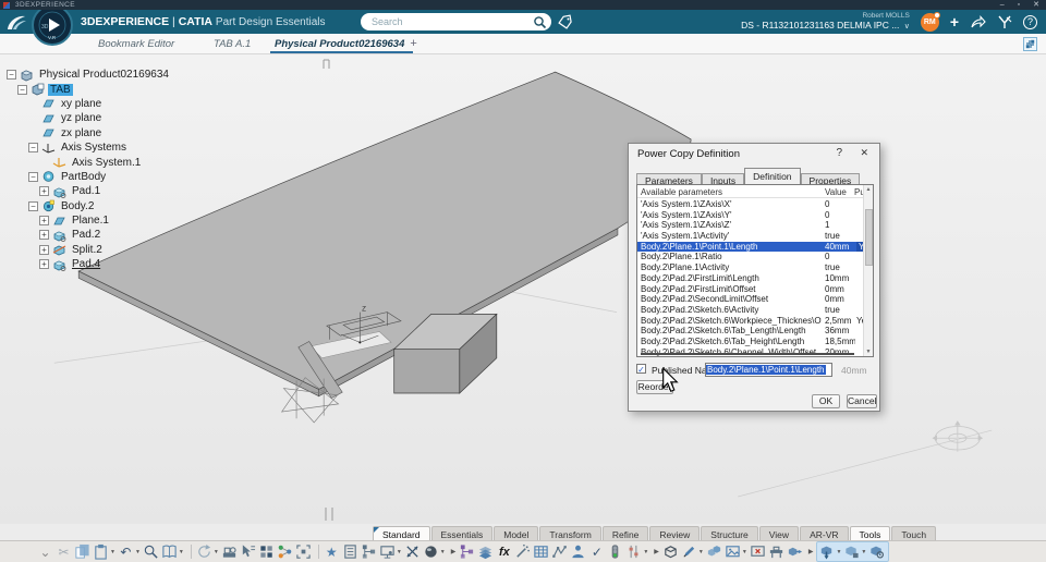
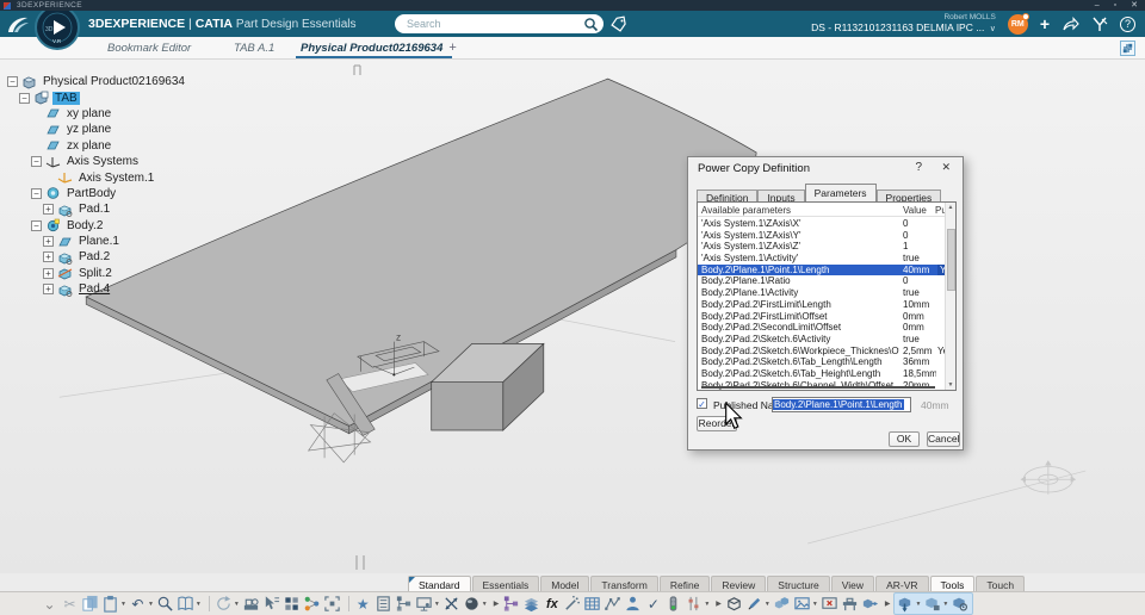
  3DEXPERIENCE | CATIA Part Design Essentials
  Search
  DS - R1132101231163 DELMIA IPC ...
  +
  ?
  Bookmark Editor
  TAB A.1
  Physical Product02169634
  +
  −
  Physical Product02169634
  −
  TAB
  xy plane
  yz plane
  zx plane
  −
  Axis Systems
  Axis System.1
  −
  PartBody
  +
  Pad.1
  −
  Body.2
  +
  Plane.1
  +
  Pad.2
  +
  Split.2
  +
  Pad.4
  Power Copy Definition
  ?
  ✕
- Parameters
+ Definition
  Inputs
- Definition
+ Parameters
  Properties
  Available parameters
  Value
  'Axis System.1\ZAxis\X'
  0
  'Axis System.1\ZAxis\Y'
  0
  'Axis System.1\ZAxis\Z'
  1
  'Axis System.1\Activity'
  true
  Body.2\Plane.1\Point.1\Length
  40mm
  Body.2\Plane.1\Ratio
  0
  Body.2\Plane.1\Activity
  true
  Body.2\Pad.2\FirstLimit\Length
  10mm
  Body.2\Pad.2\FirstLimit\Offset
  0mm
  Body.2\Pad.2\SecondLimit\Offset
  0mm
  Body.2\Pad.2\Sketch.6\Activity
  true
  Body.2\Pad.2\Sketch.6\Workpiece_Thicknes\O
  2,5mm
  Body.2\Pad.2\Sketch.6\Tab_Length\Length
  36mm
  Body.2\Pad.2\Sketch.6\Tab_Height\Length
  18,5mm
  ✓
  Body.2\Plane.1\Point.1\Length
  40mm
  Reorde
  OK
  Cancel
  Standard Essentials Model Transform Refine Review Structure View AR-VR Tools Touch
  ⌄
  ✂
  ↶
  ★
  fx
  ✓
